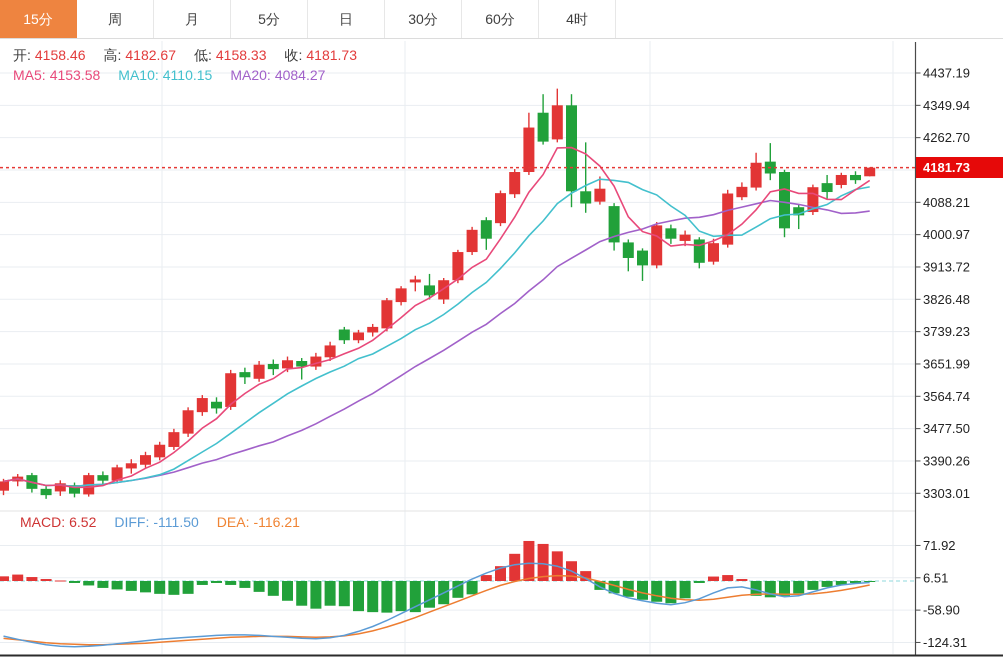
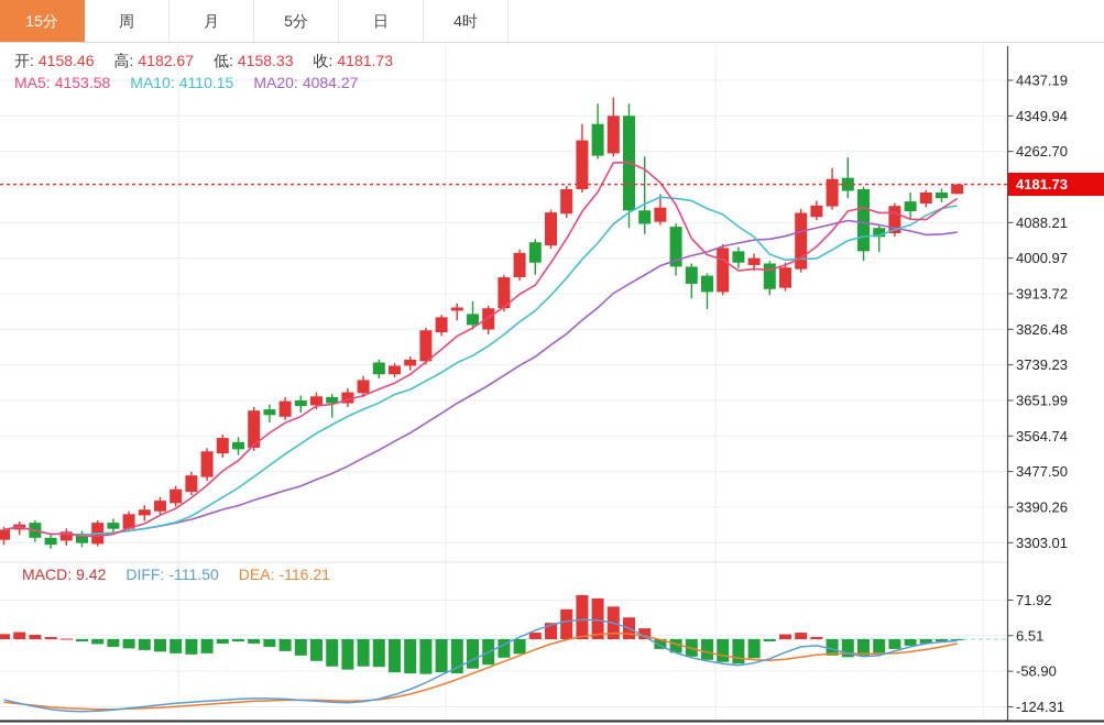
  4437.19
  4349.94
  4262.70
  4088.21
  4000.97
  3913.72
  3826.48
  3739.23
  3651.99
  3564.74
  3477.50
  3390.26
  3303.01
  71.92
  6.51
  -58.90
  -124.31
  15分
  周
  月
  5分
  日
- 30分
- 60分
  4时
  开: 4158.46 高: 4182.67 低: 4158.33 收: 4181.73
  MA5: 4153.58 MA10: 4110.15 MA20: 4084.27
- MACD: 6.52 DIFF: -111.50 DEA: -116.21
+ MACD: 9.42 DIFF: -111.50 DEA: -116.21
  4181.73
